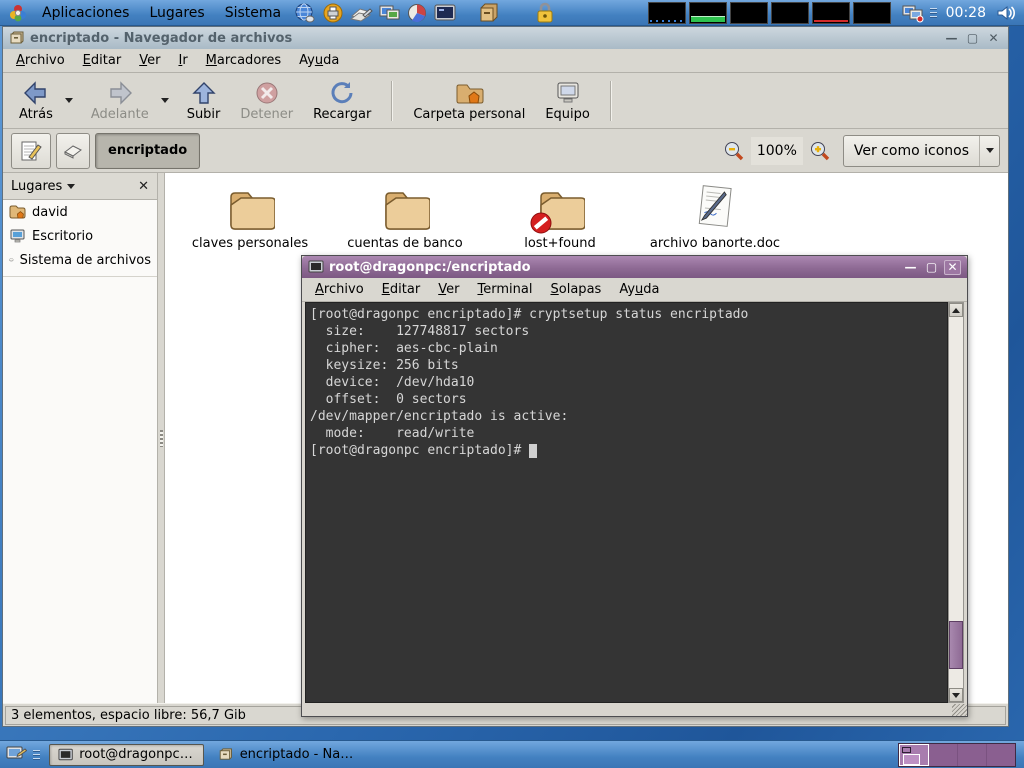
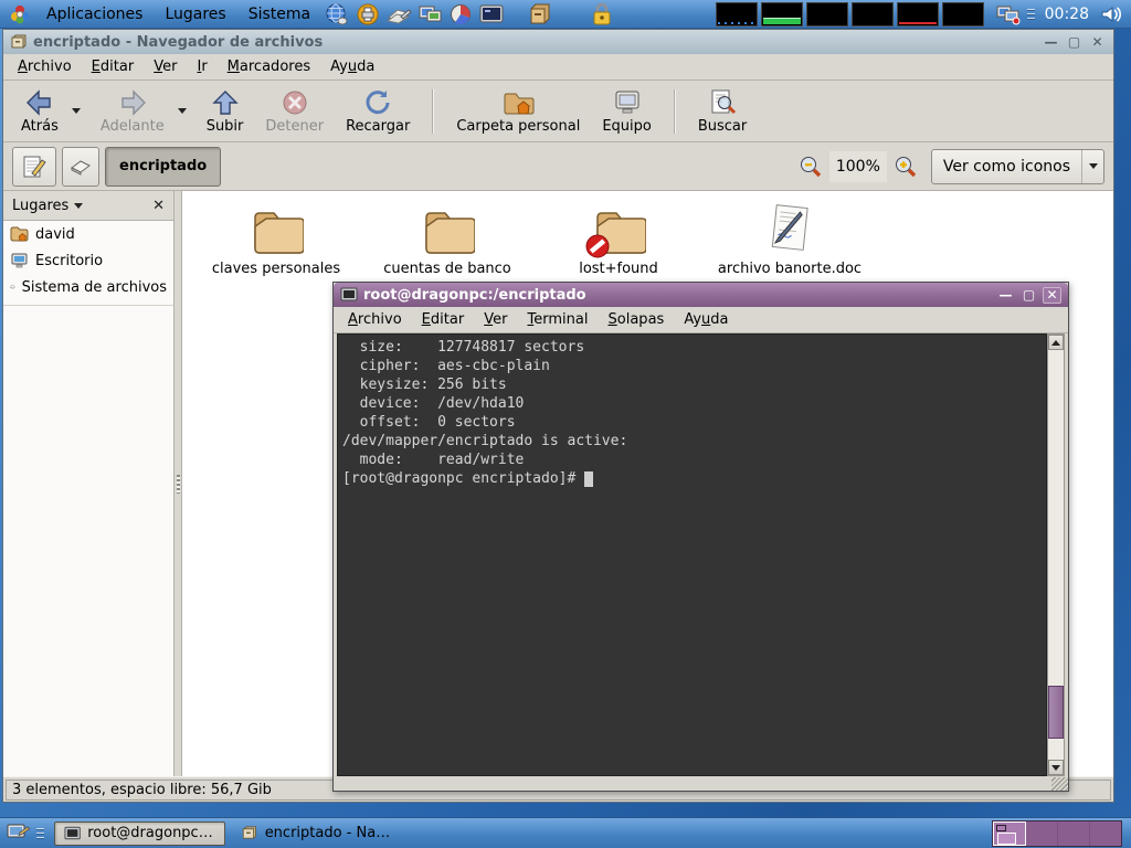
  Aplicaciones
  Lugares
  Sistema
  00:28
  encriptado - Navegador de archivos
  —
  ▢
  ✕
  Archivo
  Editar
  Ver
  Ir
  Marcadores
  Ayuda
  Atrás
  Adelante
  Subir
  Detener
  Recargar
  Carpeta personal
  Equipo
+ Buscar
  encriptado
  100%
  Ver como iconos
  Lugares
  ✕
  david
  Escritorio
  Sistema de archivos
  claves personales
  cuentas de banco
  lost+found
  archivo banorte.doc
  3 elementos, espacio libre: 56,7 Gib
  root@dragonpc:/encriptado
  —
  ▢
  ✕
  Archivo
  Editar
  Ver
  Terminal
  Solapas
  Ayuda
- [root@dragonpc encriptado]# cryptsetup status encriptado
  size: 127748817 sectors
  cipher: aes-cbc-plain
  keysize: 256 bits
  device: /dev/hda10
  offset: 0 sectors
  /dev/mapper/encriptado is active:
  mode: read/write
  [root@dragonpc encriptado]#
  root@dragonpc:/..
  encriptado - Nav..
